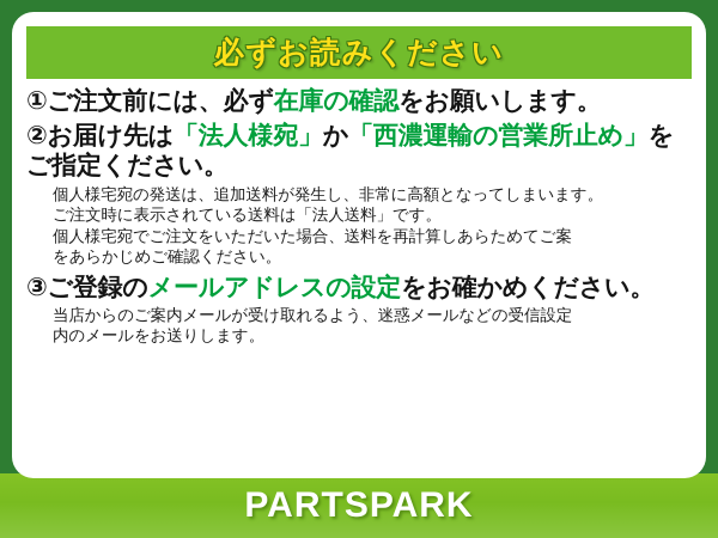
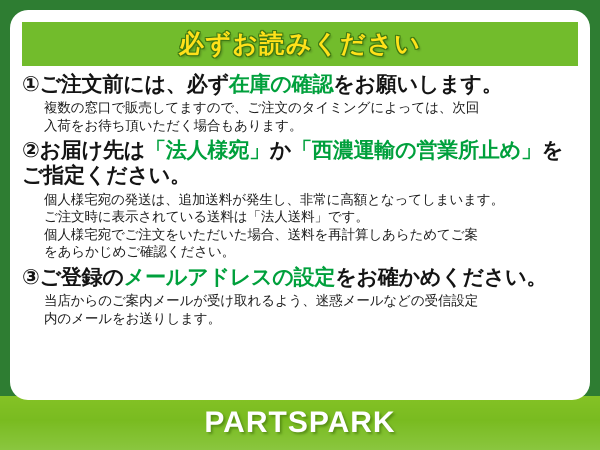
  必ずお読みください
  ①ご注文前には、必ず在庫の確認をお願いします。
+ 複数の窓口で販売してますので、ご注文のタイミングによっては、次回
+ 入荷をお待ち頂いただく場合もあります。
  ②お届け先は「法人様宛」か「西濃運輸の営業所止め」をご指定ください。
  個人様宅宛の発送は、追加送料が発生し、非常に高額となってしまいます。
  ご注文時に表示されている送料は「法人送料」です。
  個人様宅宛でご注文をいただいた場合、送料を再計算しあらためてご案
  をあらかじめご確認ください。
  ③ご登録のメールアドレスの設定をお確かめください。
  当店からのご案内メールが受け取れるよう、迷惑メールなどの受信設定
  内のメールをお送りします。
  PARTSPARK
